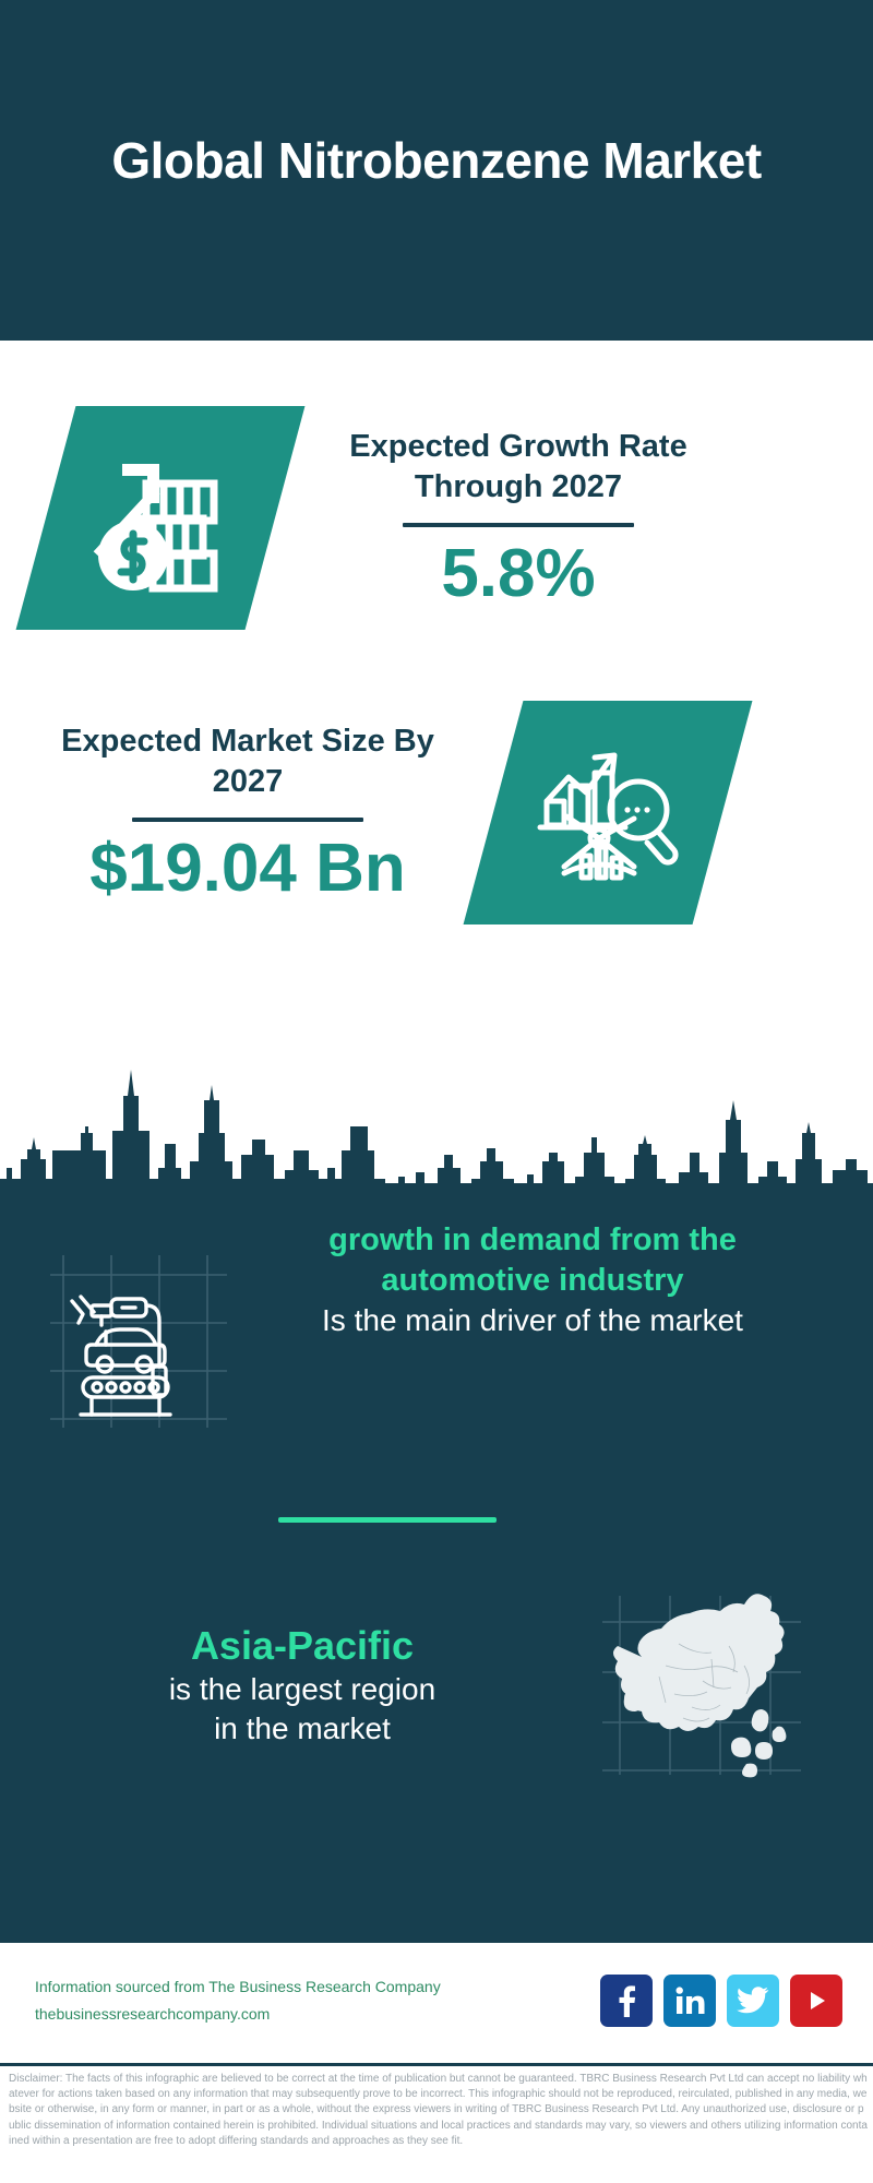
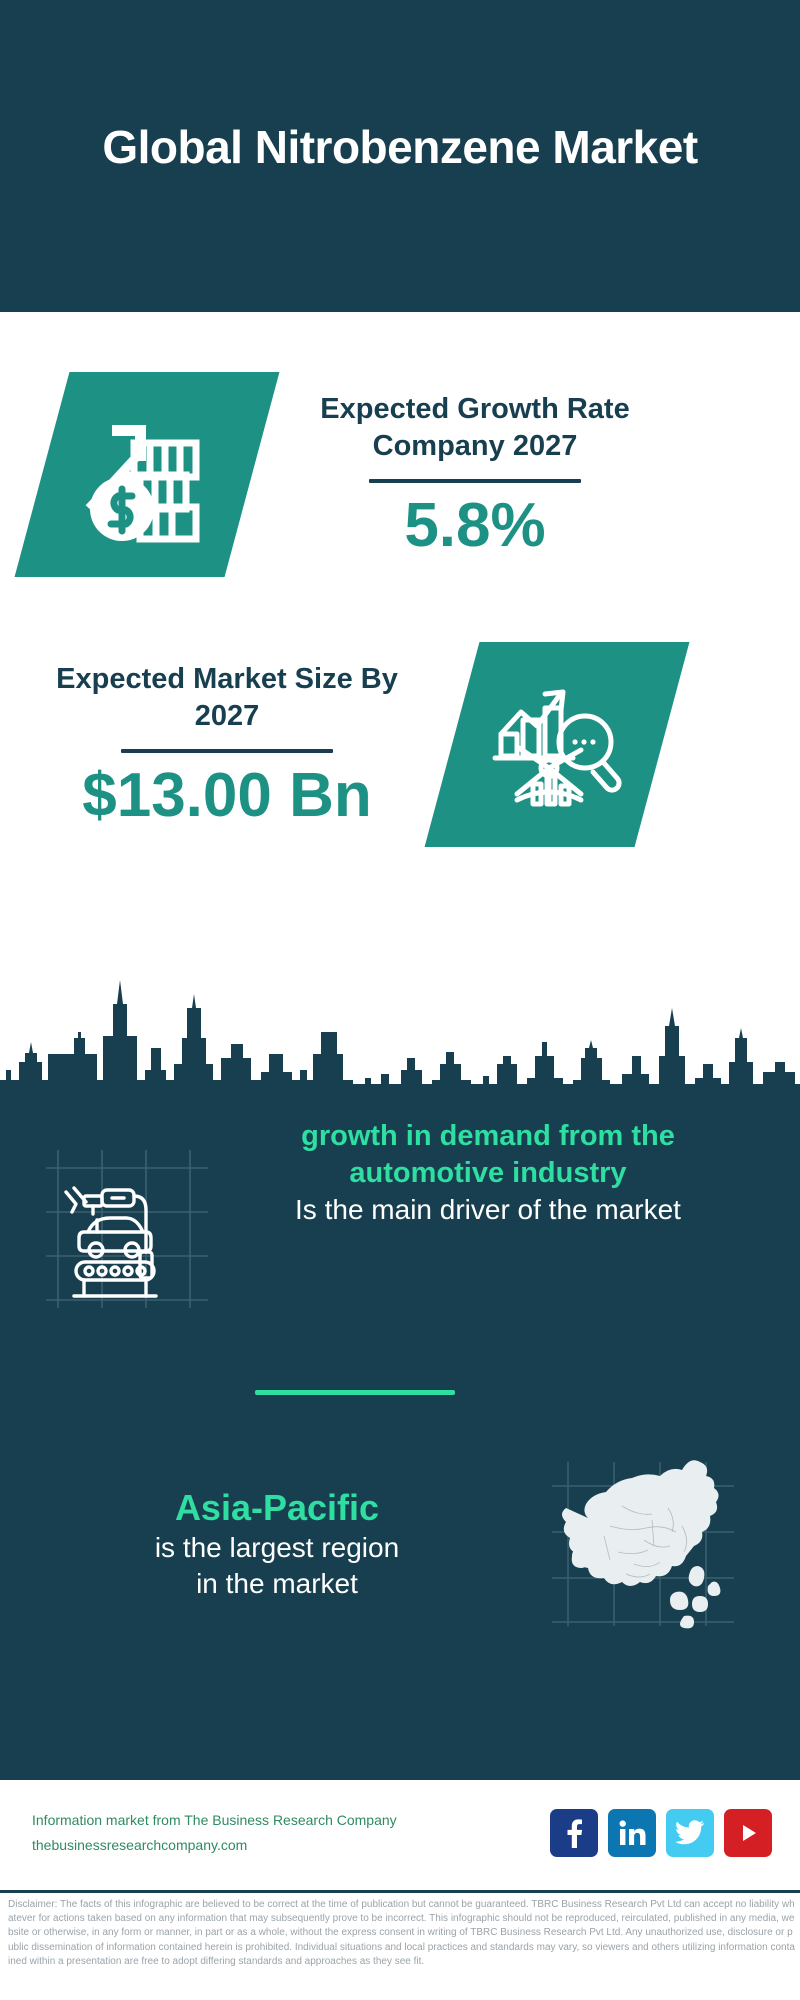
  Global Nitrobenzene Market
- Expected Growth Rate Through 2027
+ Expected Growth Rate Company 2027
  5.8%
  Expected Market Size By 2027
- $19.04 Bn
+ $13.00 Bn
  growth in demand from the automotive industry
  Is the main driver of the market
  Asia-Pacific
  is the largest region
  in the market
- Information sourced from The Business Research Company
+ Information market from The Business Research Company
  thebusinessresearchcompany.com
- Disclaimer: The facts of this infographic are believed to be correct at the time of publication but cannot be guaranteed. TBRC Business Research Pvt Ltd can accept no liability whatever for actions taken based on any information that may subsequently prove to be incorrect. This infographic should not be reproduced, reirculated, published in any media, website or otherwise, in any form or manner, in part or as a whole, without the express viewers in writing of TBRC Business Research Pvt Ltd. Any unauthorized use, disclosure or public dissemination of information contained herein is prohibited. Individual situations and local practices and standards may vary, so viewers and others utilizing information contained within a presentation are free to adopt differing standards and approaches as they see fit.
+ Disclaimer: The facts of this infographic are believed to be correct at the time of publication but cannot be guaranteed. TBRC Business Research Pvt Ltd can accept no liability whatever for actions taken based on any information that may subsequently prove to be incorrect. This infographic should not be reproduced, reirculated, published in any media, website or otherwise, in any form or manner, in part or as a whole, without the express consent in writing of TBRC Business Research Pvt Ltd. Any unauthorized use, disclosure or public dissemination of information contained herein is prohibited. Individual situations and local practices and standards may vary, so viewers and others utilizing information contained within a presentation are free to adopt differing standards and approaches as they see fit.
